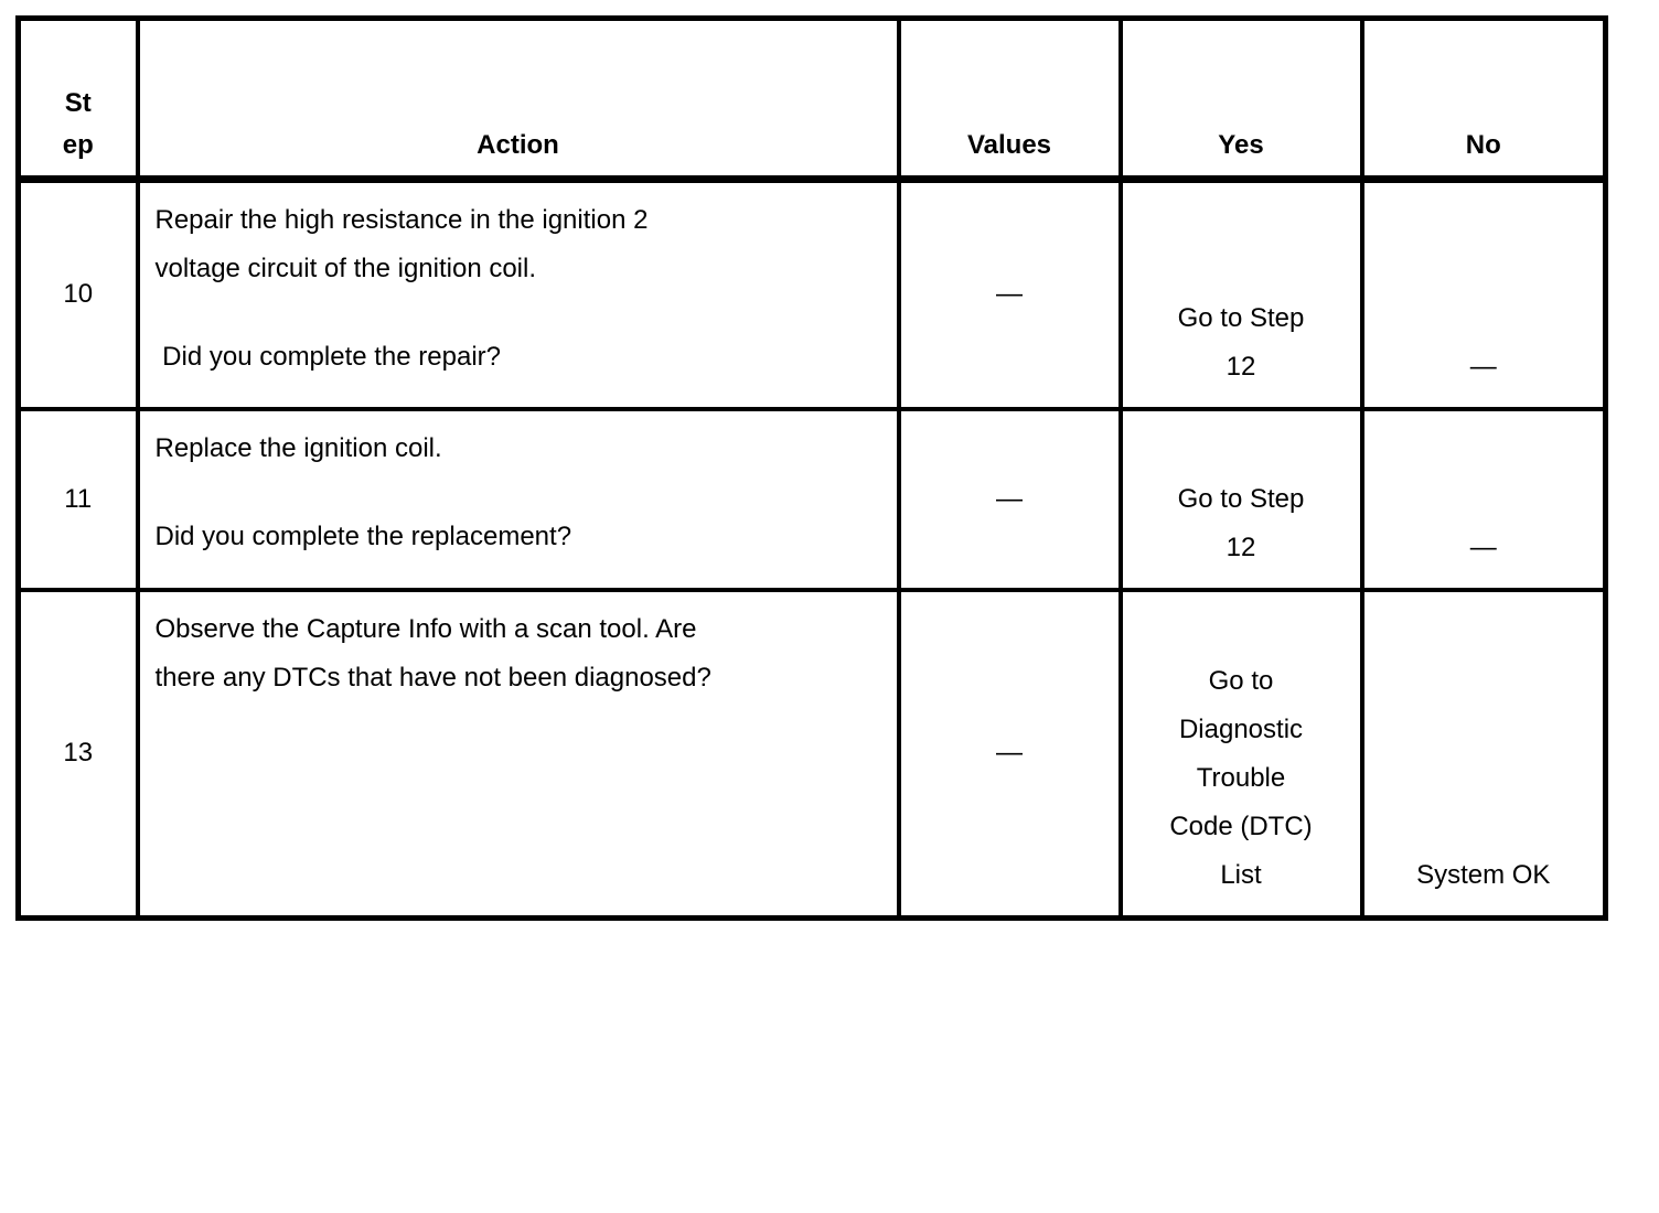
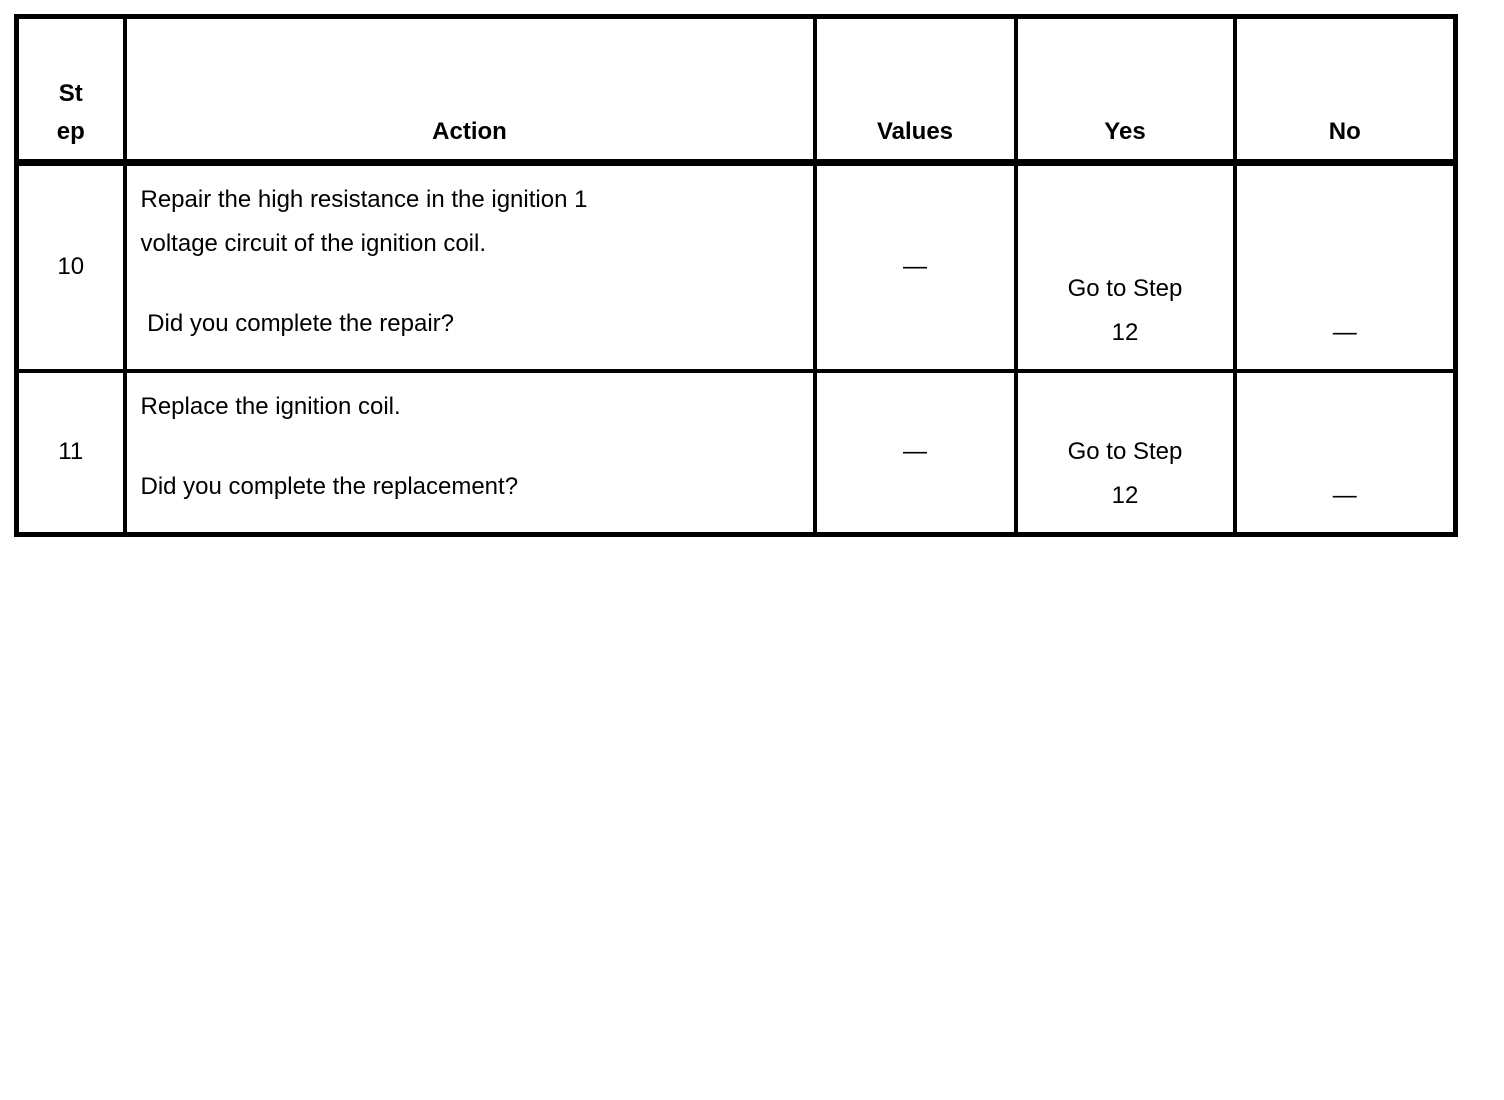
  St ep	Action	Values	Yes	No
- 10	Repair the high resistance in the ignition 2voltage circuit of the ignition coil. Did you complete the repair?	—	Go to Step12	—
+ 10	Repair the high resistance in the ignition 1voltage circuit of the ignition coil. Did you complete the repair?	—	Go to Step12	—
  11	Replace the ignition coil.Did you complete the replacement?	—	Go to Step12	—
- 13	Observe the Capture Info with a scan tool. Arethere any DTCs that have not been diagnosed?	—	Go toDiagnosticTroubleCode (DTC)List	System OK
